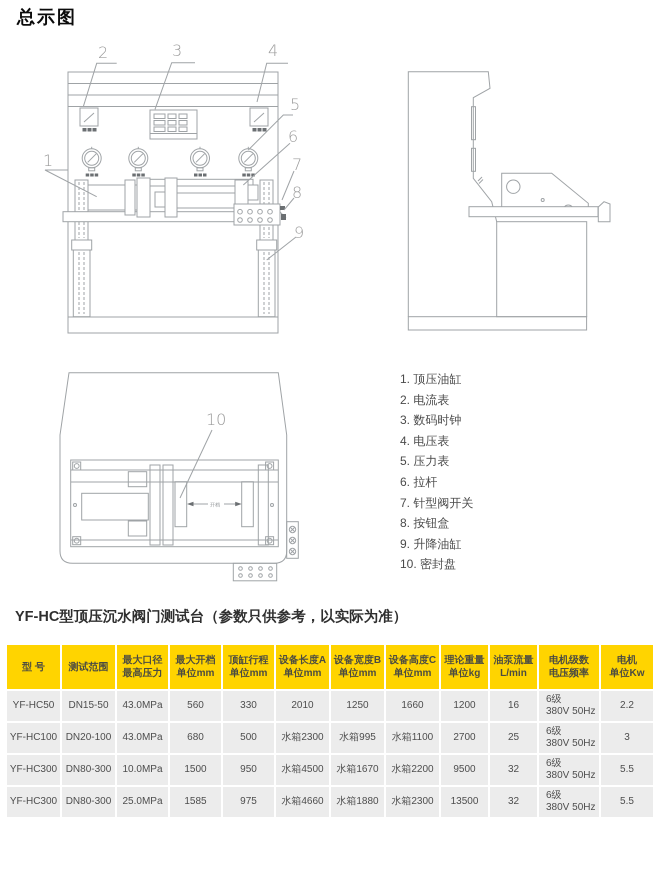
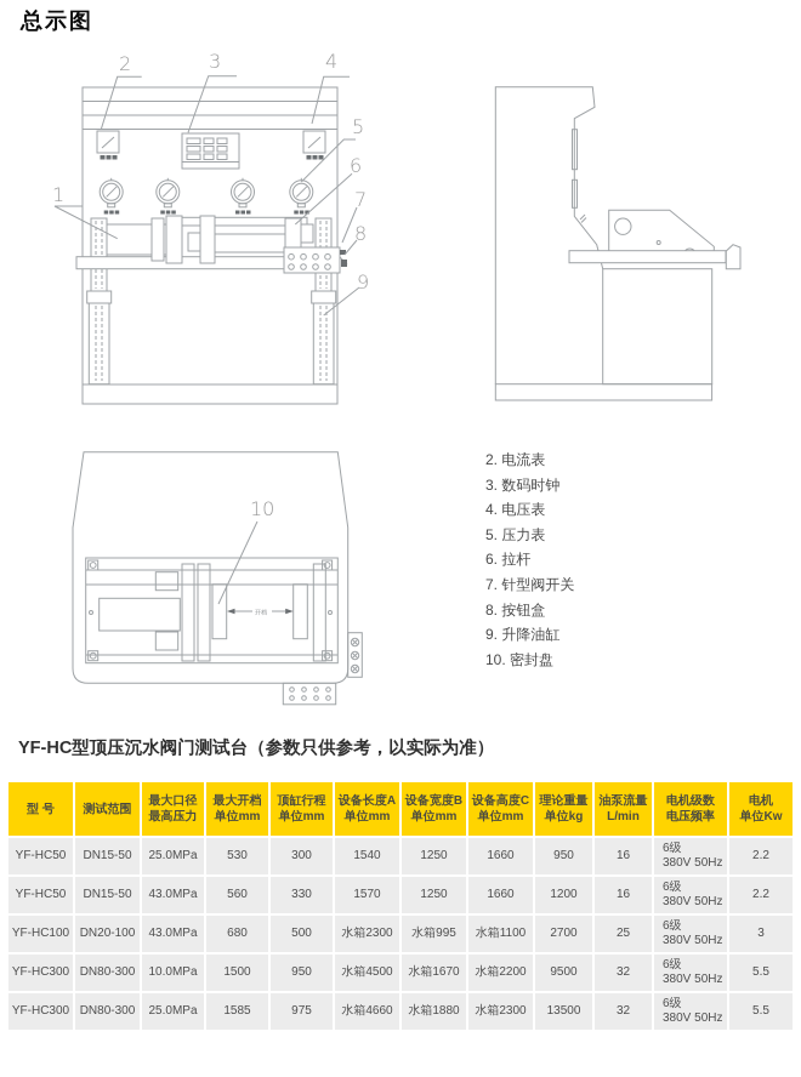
  总示图
  1
  2
  3
  4
  5
  6
  7
  8
  9
  10
- 1. 顶压油缸
  2. 电流表
  3. 数码时钟
  4. 电压表
  5. 压力表
  6. 拉杆
  7. 针型阀开关
  8. 按钮盒
  9. 升降油缸
  10. 密封盘
  YF-HC型顶压沉水阀门测试台（参数只供参考，以实际为准）
  型 号	测试范围	最大口径最高压力	最大开档单位mm	顶缸行程单位mm	设备长度A单位mm	设备宽度B单位mm	设备高度C单位mm	理论重量单位kg	油泵流量L/min	电机级数电压频率	电机单位Kw
+ YF-HC50	DN15-50	25.0MPa	530	300	1540	1250	1660	950	16	6级 380V 50Hz	2.2
- YF-HC50	DN15-50	43.0MPa	560	330	2010	1250	1660	1200	16	6级 380V 50Hz	2.2
+ YF-HC50	DN15-50	43.0MPa	560	330	1570	1250	1660	1200	16	6级 380V 50Hz	2.2
  YF-HC100	DN20-100	43.0MPa	680	500	水箱2300	水箱995	水箱1100	2700	25	6级 380V 50Hz	3
  YF-HC300	DN80-300	10.0MPa	1500	950	水箱4500	水箱1670	水箱2200	9500	32	6级 380V 50Hz	5.5
  YF-HC300	DN80-300	25.0MPa	1585	975	水箱4660	水箱1880	水箱2300	13500	32	6级 380V 50Hz	5.5
